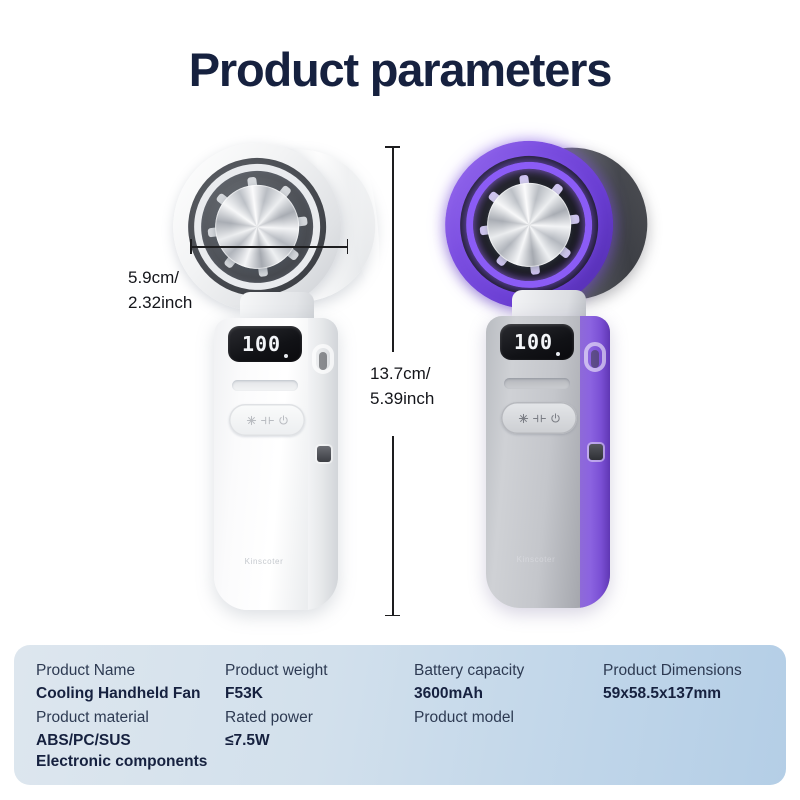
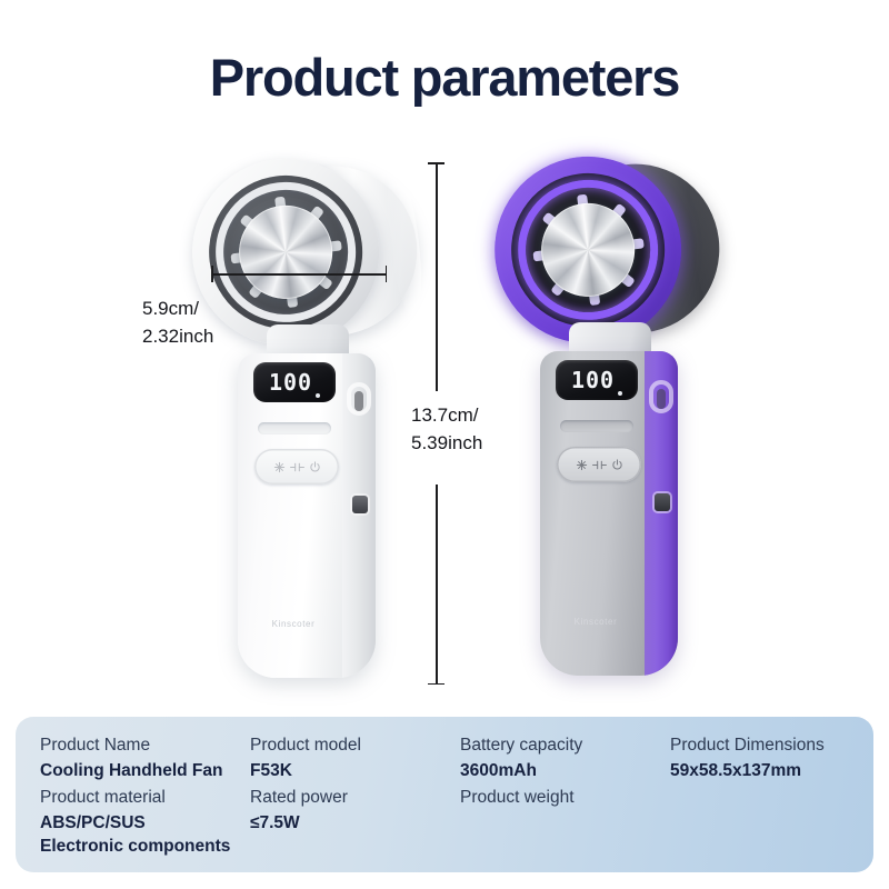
  Product parameters
  100
  Kinscoter
  100
  Kinscoter
  5.9cm/
  2.32inch
  13.7cm/
  5.39inch
  Product Name
  Cooling Handheld Fan
- Product weight
+ Product model
  F53K
  Battery capacity
  3600mAh
  Product Dimensions
  59x58.5x137mm
  Product material
  ABS/PC/SUS
  Electronic components
  Rated power
  ≤7.5W
- Product model
+ Product weight
